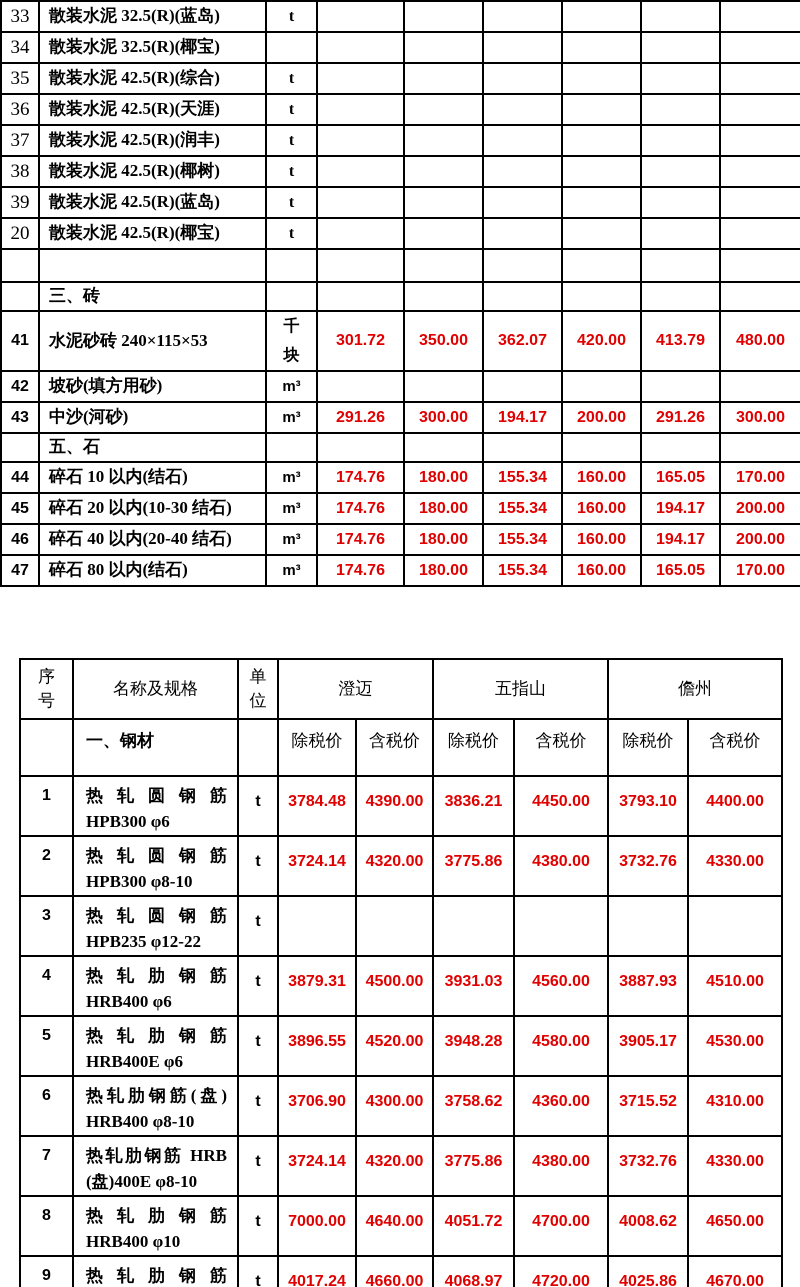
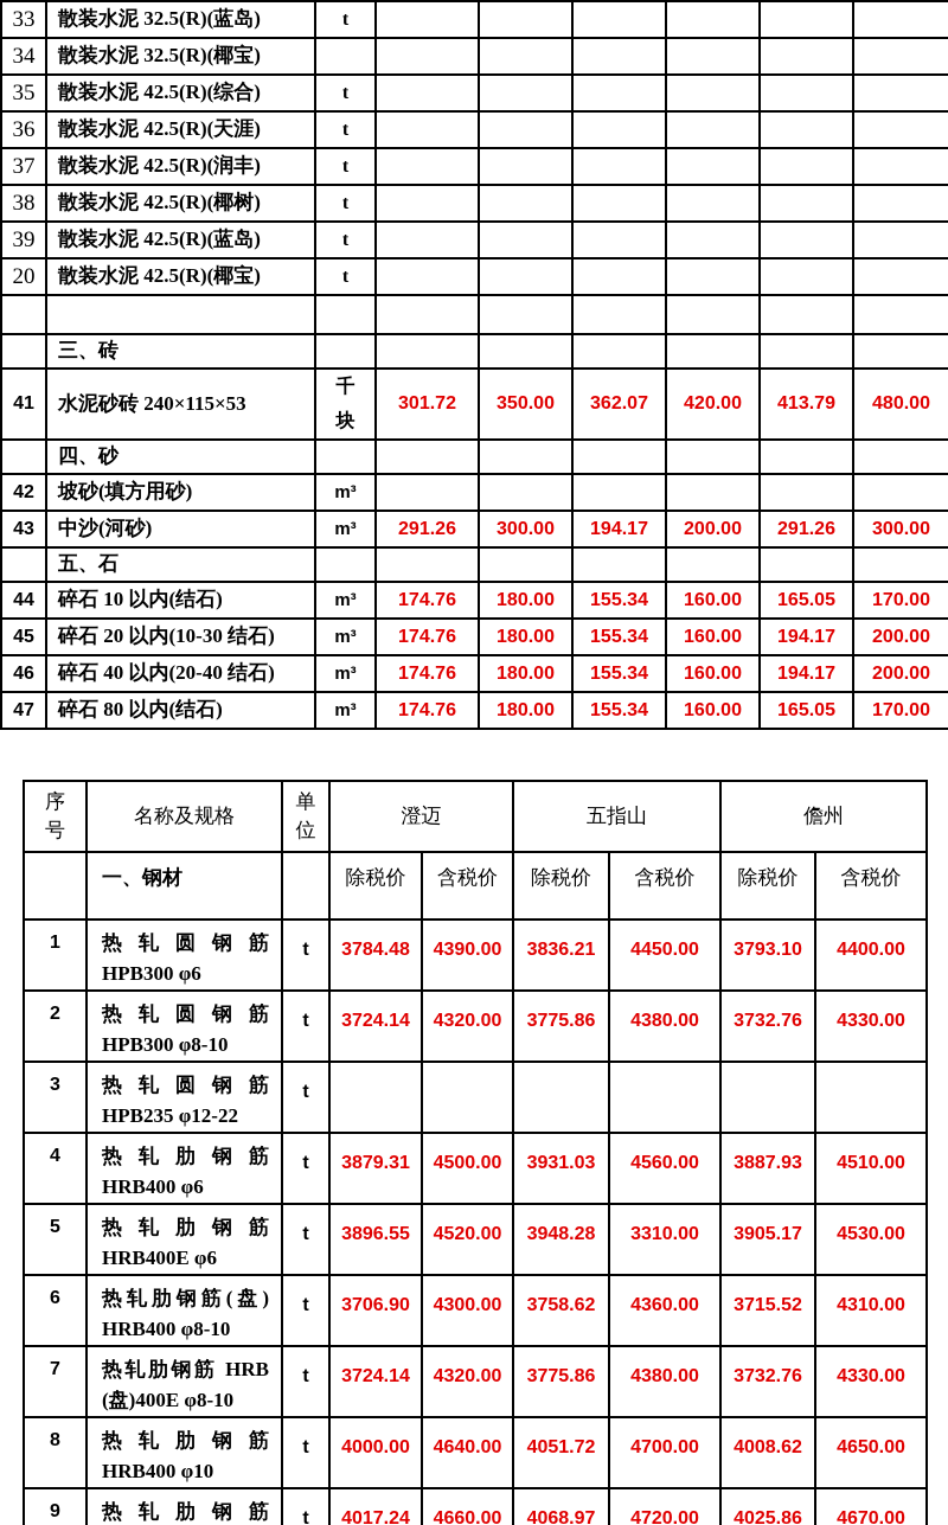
  33	散装水泥 32.5(R)(蓝岛)	t
  34	散装水泥 32.5(R)(椰宝)
  35	散装水泥 42.5(R)(综合)	t
  36	散装水泥 42.5(R)(天涯)	t
  37	散装水泥 42.5(R)(润丰)	t
  38	散装水泥 42.5(R)(椰树)	t
  39	散装水泥 42.5(R)(蓝岛)	t
  20	散装水泥 42.5(R)(椰宝)	t
  	三、砖
  41	水泥砂砖 240×115×53	千 块	301.72	350.00	362.07	420.00	413.79	480.00
+ 	四、砂
  42	坡砂(填方用砂)	m³
  43	中沙(河砂)	m³	291.26	300.00	194.17	200.00	291.26	300.00
  	五、石
  44	碎石 10 以内(结石)	m³	174.76	180.00	155.34	160.00	165.05	170.00
  45	碎石 20 以内(10-30 结石)	m³	174.76	180.00	155.34	160.00	194.17	200.00
  46	碎石 40 以内(20-40 结石)	m³	174.76	180.00	155.34	160.00	194.17	200.00
  47	碎石 80 以内(结石)	m³	174.76	180.00	155.34	160.00	165.05	170.00
  序 号	名称及规格	单 位	澄迈	五指山	儋州
  	一、钢材		除税价	含税价	除税价	含税价	除税价	含税价
  1	热轧圆钢筋HPB300 φ6	t	3784.48	4390.00	3836.21	4450.00	3793.10	4400.00
  2	热轧圆钢筋HPB300 φ8-10	t	3724.14	4320.00	3775.86	4380.00	3732.76	4330.00
  3	热轧圆钢筋HPB235 φ12-22	t
  4	热轧肋钢筋HRB400 φ6	t	3879.31	4500.00	3931.03	4560.00	3887.93	4510.00
- 5	热轧肋钢筋HRB400E φ6	t	3896.55	4520.00	3948.28	4580.00	3905.17	4530.00
+ 5	热轧肋钢筋HRB400E φ6	t	3896.55	4520.00	3948.28	3310.00	3905.17	4530.00
  6	热轧肋钢筋(盘)HRB400 φ8-10	t	3706.90	4300.00	3758.62	4360.00	3715.52	4310.00
  7	热轧肋钢筋 HRB(盘)400E φ8-10	t	3724.14	4320.00	3775.86	4380.00	3732.76	4330.00
- 8	热轧肋钢筋HRB400 φ10	t	7000.00	4640.00	4051.72	4700.00	4008.62	4650.00
+ 8	热轧肋钢筋HRB400 φ10	t	4000.00	4640.00	4051.72	4700.00	4008.62	4650.00
  9	热轧肋钢筋	t	4017.24	4660.00	4068.97	4720.00	4025.86	4670.00
